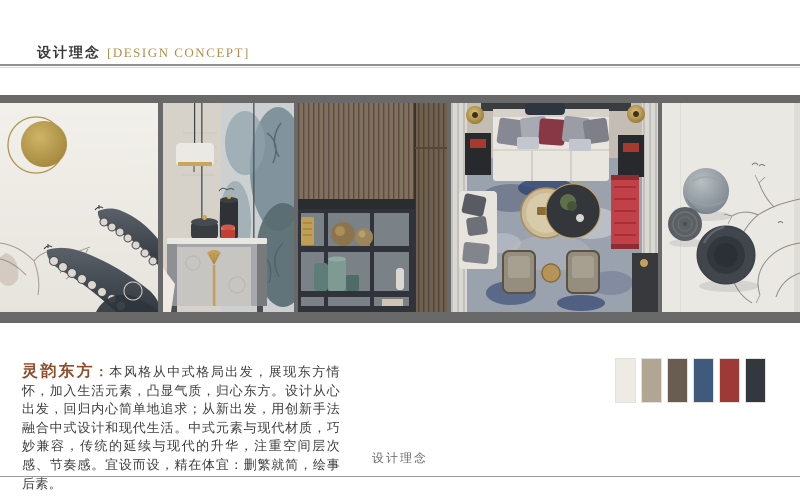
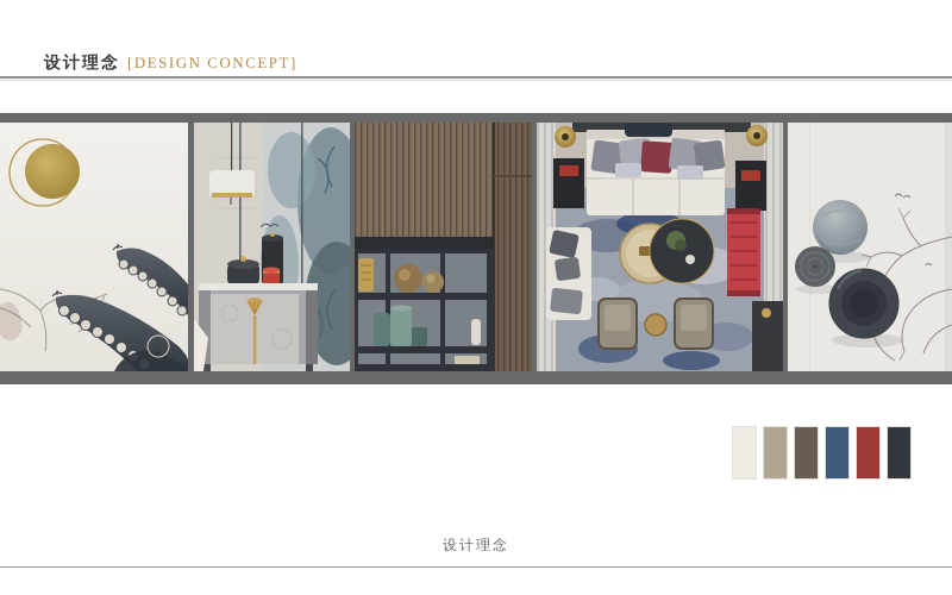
  设计理念 [DESIGN CONCEPT]
- 灵韵东方：本风格从中式格局出发，展现东方情怀，加入生活元素，凸显气质，归心东方。设计从心出发，回归内心简单地追求；从新出发，用创新手法融合中式设计和现代生活。中式元素与现代材质，巧妙兼容，传统的延续与现代的升华，注重空间层次感、节奏感。宜设而设，精在体宜：删繁就简，绘事后素。
  设计理念
